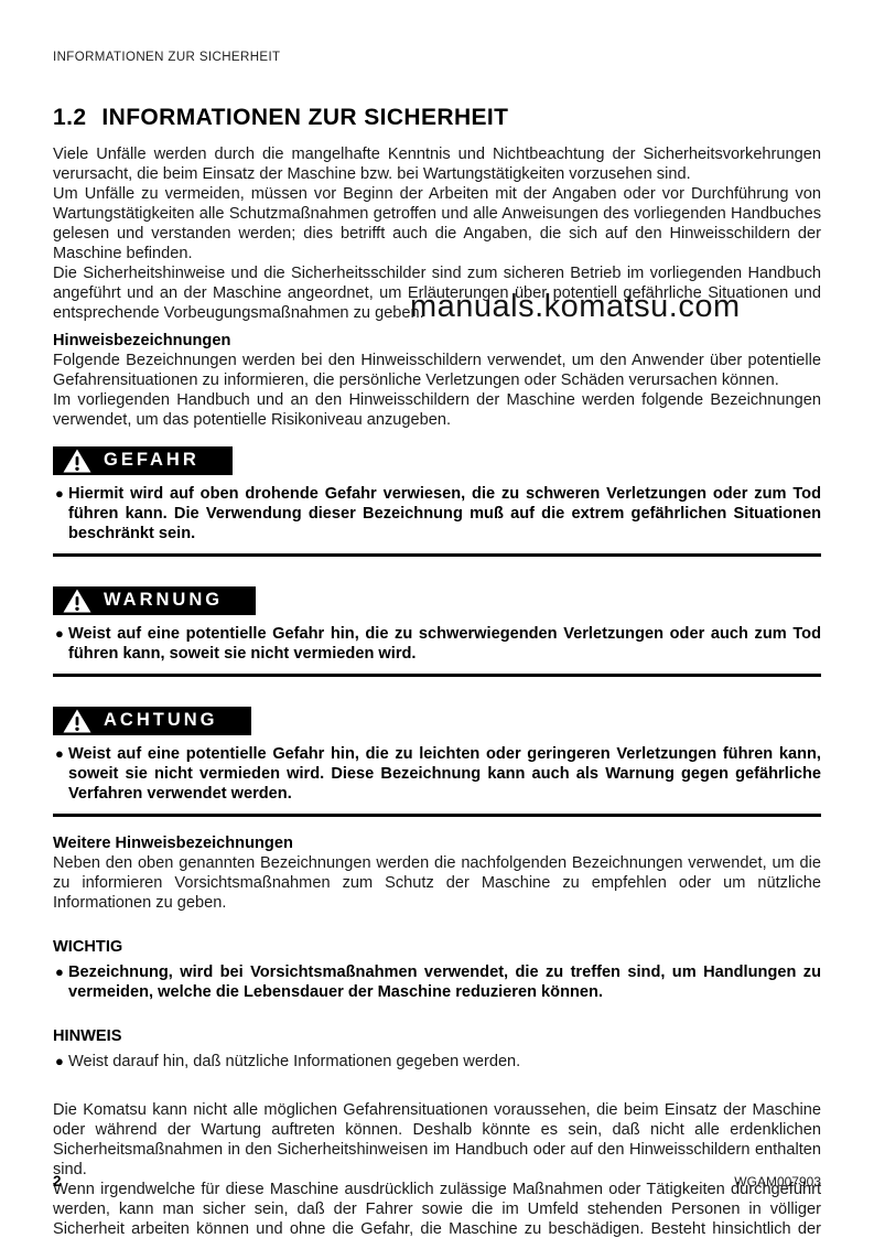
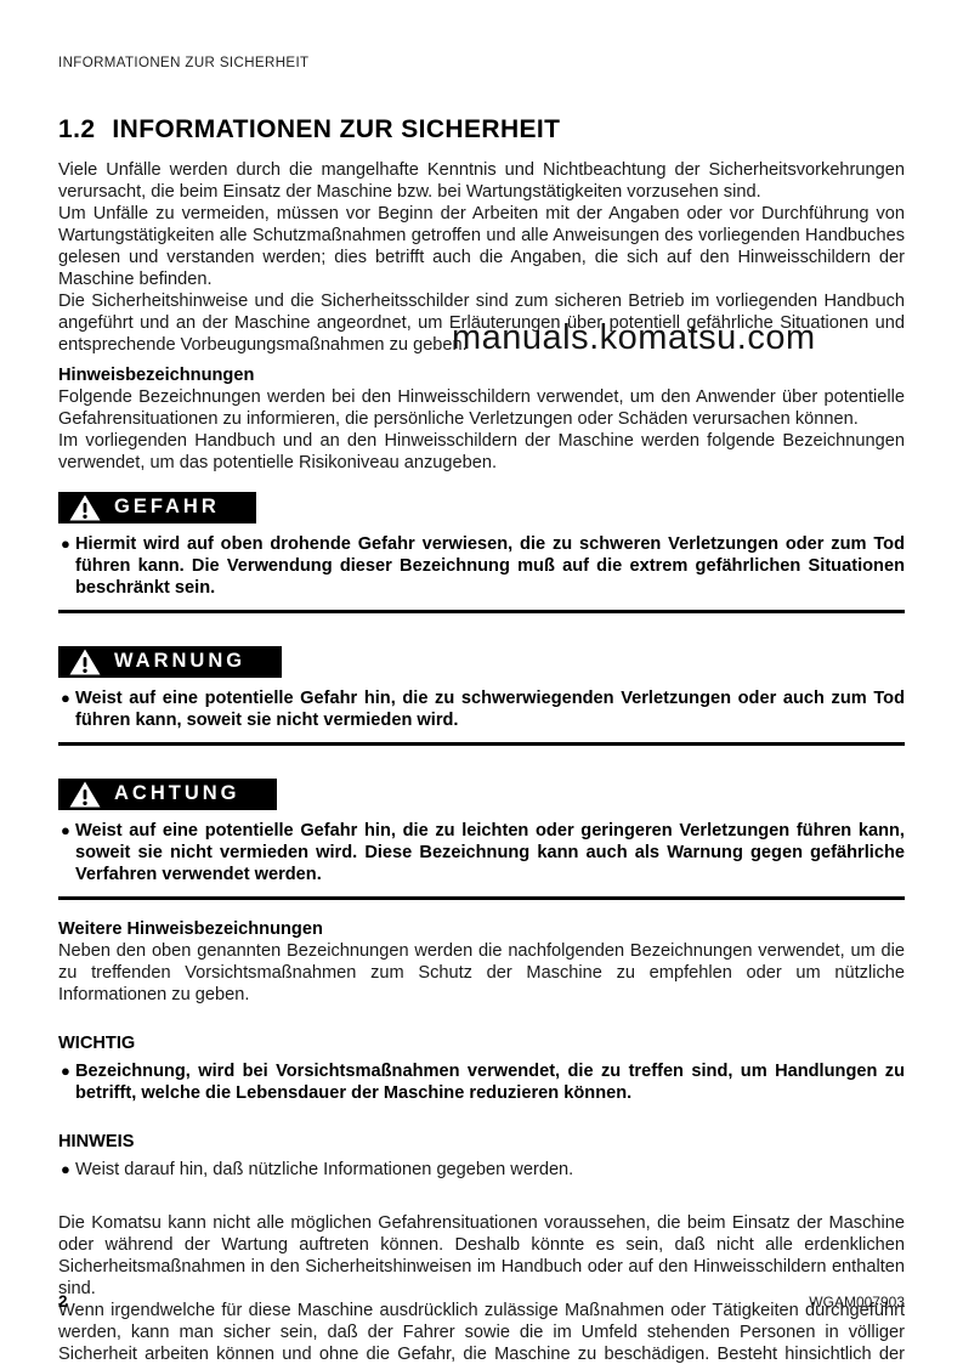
  manuals.komatsu.com
  INFORMATIONEN ZUR SICHERHEIT
  1.2
  INFORMATIONEN ZUR SICHERHEIT
  Viele Unfälle werden durch die mangelhafte Kenntnis und Nichtbeachtung der Sicherheitsvorkehrungen verursacht, die beim Einsatz der Maschine bzw. bei Wartungstätigkeiten vorzusehen sind.
  Um Unfälle zu vermeiden, müssen vor Beginn der Arbeiten mit der Angaben oder vor Durchführung von Wartungstätigkeiten alle Schutzmaßnahmen getroffen und alle Anweisungen des vorliegenden Handbuches gelesen und verstanden werden; dies betrifft auch die Angaben, die sich auf den Hinweisschildern der Maschine befinden.
  Die Sicherheitshinweise und die Sicherheitsschilder sind zum sicheren Betrieb im vorliegenden Handbuch angeführt und an der Maschine angeordnet, um Erläuterungen über potentiell gefährliche Situationen und entsprechende Vorbeugungsmaßnahmen zu geben.
  Hinweisbezeichnungen
  Folgende Bezeichnungen werden bei den Hinweisschildern verwendet, um den Anwender über potentielle Gefahrensituationen zu informieren, die persönliche Verletzungen oder Schäden verursachen können.
  Im vorliegenden Handbuch und an den Hinweisschildern der Maschine werden folgende Bezeichnungen verwendet, um das potentielle Risikoniveau anzugeben.
  GEFAHR
  ●
  Hiermit wird auf oben drohende Gefahr verwiesen, die zu schweren Verletzungen oder zum Tod führen kann. Die Verwendung dieser Bezeichnung muß auf die extrem gefährlichen Situationen beschränkt sein.
  WARNUNG
  ●
  Weist auf eine potentielle Gefahr hin, die zu schwerwiegenden Verletzungen oder auch zum Tod führen kann, soweit sie nicht vermieden wird.
  ACHTUNG
  ●
  Weist auf eine potentielle Gefahr hin, die zu leichten oder geringeren Verletzungen führen kann, soweit sie nicht vermieden wird. Diese Bezeichnung kann auch als Warnung gegen gefährliche Verfahren verwendet werden.
  Weitere Hinweisbezeichnungen
- Neben den oben genannten Bezeichnungen werden die nachfolgenden Bezeichnungen verwendet, um die zu informieren Vorsichtsmaßnahmen zum Schutz der Maschine zu empfehlen oder um nützliche Informationen zu geben.
+ Neben den oben genannten Bezeichnungen werden die nachfolgenden Bezeichnungen verwendet, um die zu treffenden Vorsichtsmaßnahmen zum Schutz der Maschine zu empfehlen oder um nützliche Informationen zu geben.
  WICHTIG
  ●
- Bezeichnung, wird bei Vorsichtsmaßnahmen verwendet, die zu treffen sind, um Handlungen zu vermeiden, welche die Lebensdauer der Maschine reduzieren können.
+ Bezeichnung, wird bei Vorsichtsmaßnahmen verwendet, die zu treffen sind, um Handlungen zu betrifft, welche die Lebensdauer der Maschine reduzieren können.
  HINWEIS
  ●
  Weist darauf hin, daß nützliche Informationen gegeben werden.
  Die Komatsu kann nicht alle möglichen Gefahrensituationen voraussehen, die beim Einsatz der Maschine oder während der Wartung auftreten können. Deshalb könnte es sein, daß nicht alle erdenklichen Sicherheitsmaßnahmen in den Sicherheitshinweisen im Handbuch oder auf den Hinweisschildern enthalten sind.
  2
  WGAM007903
